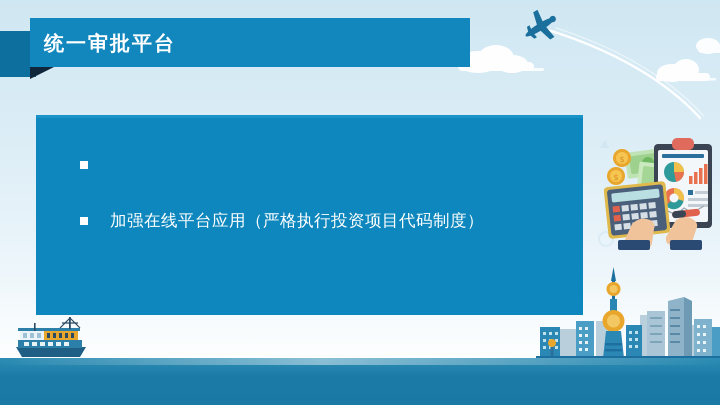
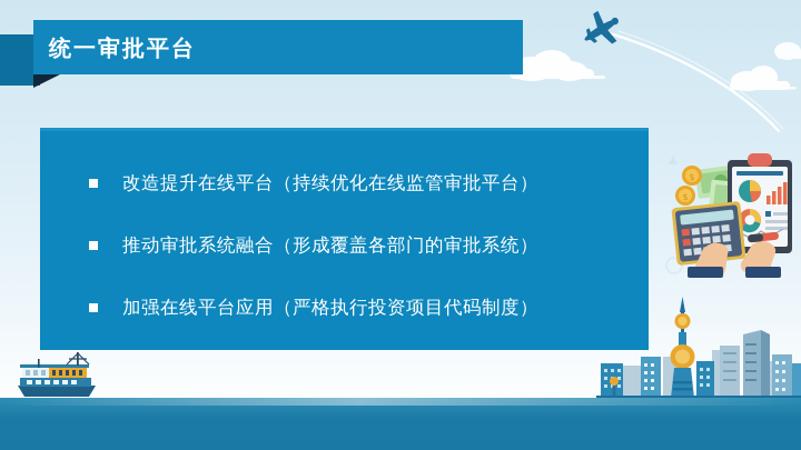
  统一审批平台
+ 改造提升在线平台（持续优化在线监管审批平台）
+ 推动审批系统融合（形成覆盖各部门的审批系统）
  加强在线平台应用（严格执行投资项目代码制度）
  $
  $
